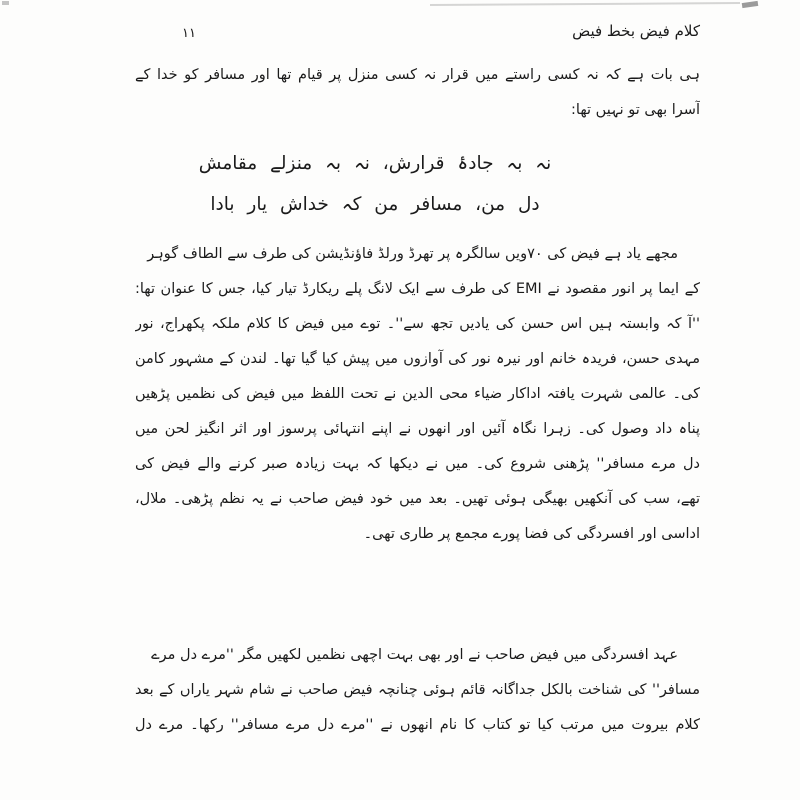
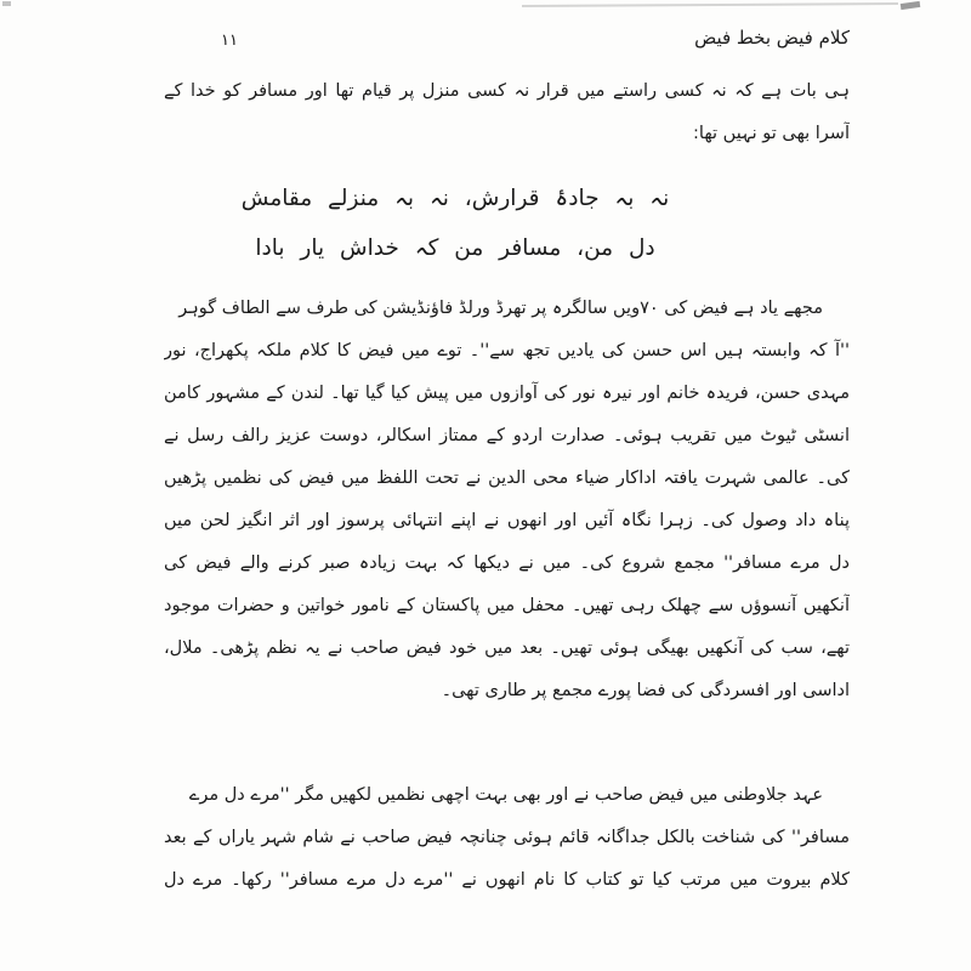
  کلام فیض بخط فیض
  ۱۱
  ہی بات ہے کہ نہ کسی راستے میں قرار نہ کسی منزل پر قیام تھا اور مسافر کو خدا کے
  آسرا بھی تو نہیں تھا:
  نہ بہ جادۂ قرارش، نہ بہ منزلے مقامش
  دل من، مسافر من کہ خداش یار بادا
  مجھے یاد ہے فیض کی ۷۰ویں سالگرہ پر تھرڈ ورلڈ فاؤنڈیشن کی طرف سے الطاف گوہر
- کے ایما پر انور مقصود نے EMI کی طرف سے ایک لانگ پلے ریکارڈ تیار کیا، جس کا عنوان تھا:
  ''آ کہ وابستہ ہیں اس حسن کی یادیں تجھ سے''۔ توے میں فیض کا کلام ملکہ پکھراج، نور
  مہدی حسن، فریدہ خانم اور نیرہ نور کی آوازوں میں پیش کیا گیا تھا۔ لندن کے مشہور کامن
+ انسٹی ٹیوٹ میں تقریب ہوئی۔ صدارت اردو کے ممتاز اسکالر، دوست عزیز رالف رسل نے
  کی۔ عالمی شہرت یافتہ اداکار ضیاء محی الدین نے تحت اللفظ میں فیض کی نظمیں پڑھیں
  پناہ داد وصول کی۔ زہرا نگاہ آئیں اور انھوں نے اپنے انتہائی پرسوز اور اثر انگیز لحن میں
- دل مرے مسافر'' پڑھنی شروع کی۔ میں نے دیکھا کہ بہت زیادہ صبر کرنے والے فیض کی
+ دل مرے مسافر'' مجمع شروع کی۔ میں نے دیکھا کہ بہت زیادہ صبر کرنے والے فیض کی
+ آنکھیں آنسوؤں سے چھلک رہی تھیں۔ محفل میں پاکستان کے نامور خواتین و حضرات موجود
  تھے، سب کی آنکھیں بھیگی ہوئی تھیں۔ بعد میں خود فیض صاحب نے یہ نظم پڑھی۔ ملال،
  اداسی اور افسردگی کی فضا پورے مجمع پر طاری تھی۔
- عہد افسردگی میں فیض صاحب نے اور بھی بہت اچھی نظمیں لکھیں مگر ''مرے دل مرے
+ عہد جلاوطنی میں فیض صاحب نے اور بھی بہت اچھی نظمیں لکھیں مگر ''مرے دل مرے
  مسافر'' کی شناخت بالکل جداگانہ قائم ہوئی چنانچہ فیض صاحب نے شام شہر یاراں کے بعد
  کلام بیروت میں مرتب کیا تو کتاب کا نام انھوں نے ''مرے دل مرے مسافر'' رکھا۔ مرے دل
